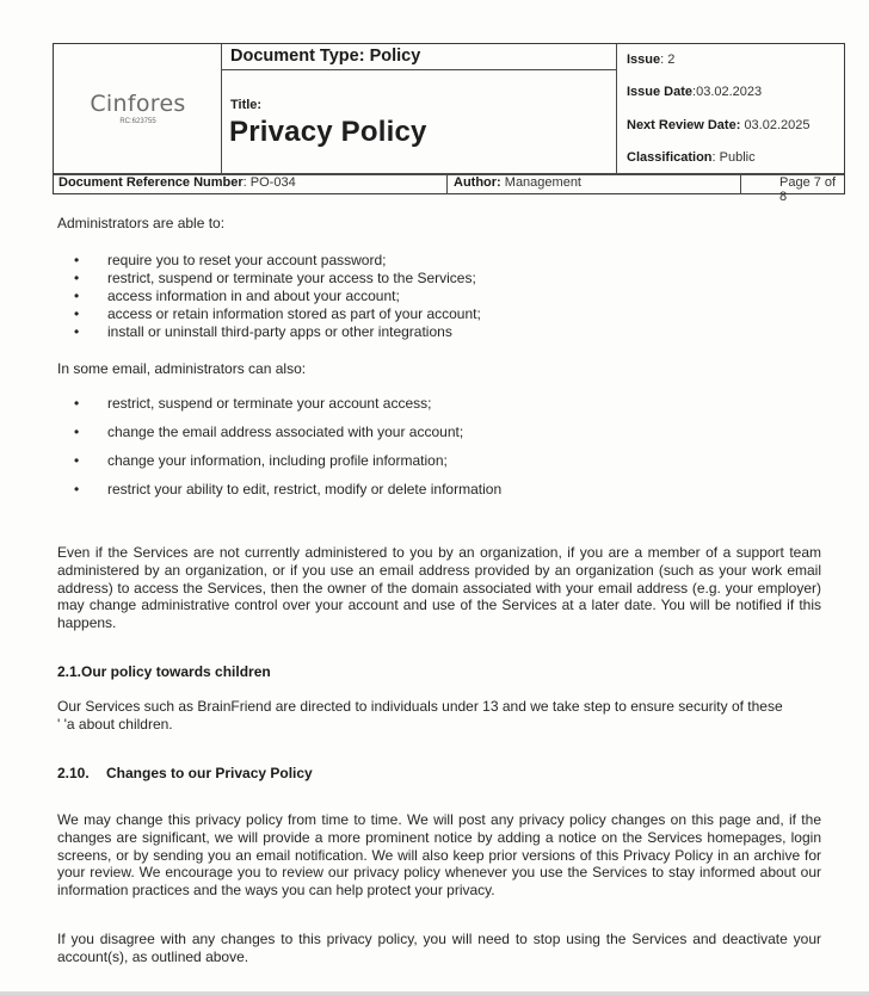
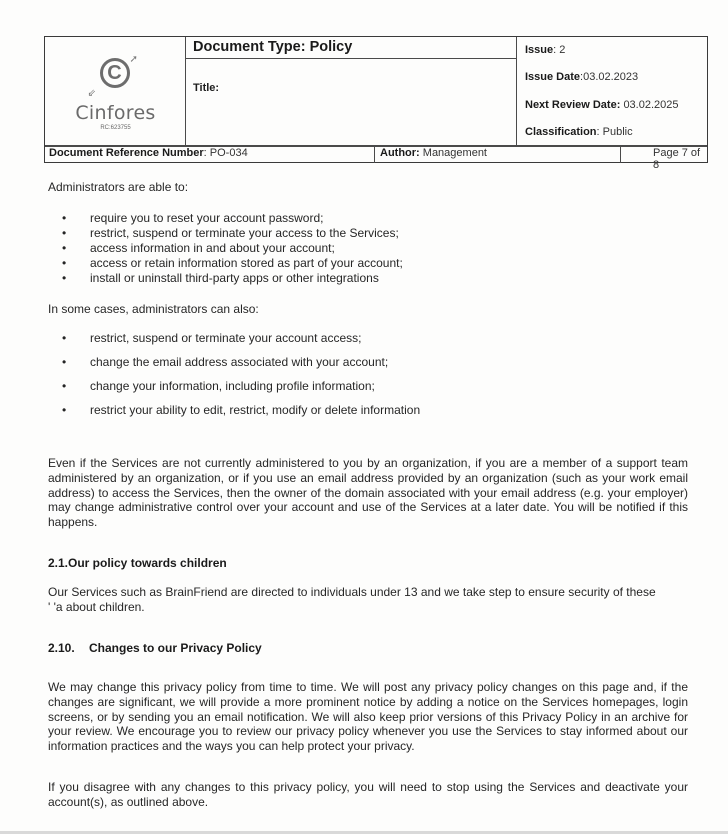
+ C
+ ➚
+ ⇙
  Cinfores
  Document Type: Policy
  Title:
- Privacy Policy
  Issue: 2
  Issue Date:03.02.2023
  Next Review Date: 03.02.2025
  Classification: Public
  Document Reference Number: PO-034
  Author: Management
  Page 7 of 8
  Administrators are able to:
  •
  require you to reset your account password;
  •
  restrict, suspend or terminate your access to the Services;
  •
  access information in and about your account;
  •
  access or retain information stored as part of your account;
  •
  install or uninstall third-party apps or other integrations
- In some email, administrators can also:
+ In some cases, administrators can also:
  •
  restrict, suspend or terminate your account access;
  •
  change the email address associated with your account;
  •
  change your information, including profile information;
  •
  restrict your ability to edit, restrict, modify or delete information
  Even if the Services are not currently administered to you by an organization, if you are a member of a support team administered by an organization, or if you use an email address provided by an organization (such as your work email address) to access the Services, then the owner of the domain associated with your email address (e.g. your employer) may change administrative control over your account and use of the Services at a later date. You will be notified if this happens.
  2.1.Our policy towards children
  Our Services such as BrainFriend are directed to individuals under 13 and we take step to ensure security of these
  ' 'a about children.
  2.10. Changes to our Privacy Policy
  We may change this privacy policy from time to time. We will post any privacy policy changes on this page and, if the changes are significant, we will provide a more prominent notice by adding a notice on the Services homepages, login screens, or by sending you an email notification. We will also keep prior versions of this Privacy Policy in an archive for your review. We encourage you to review our privacy policy whenever you use the Services to stay informed about our information practices and the ways you can help protect your privacy.
  If you disagree with any changes to this privacy policy, you will need to stop using the Services and deactivate your account(s), as outlined above.
